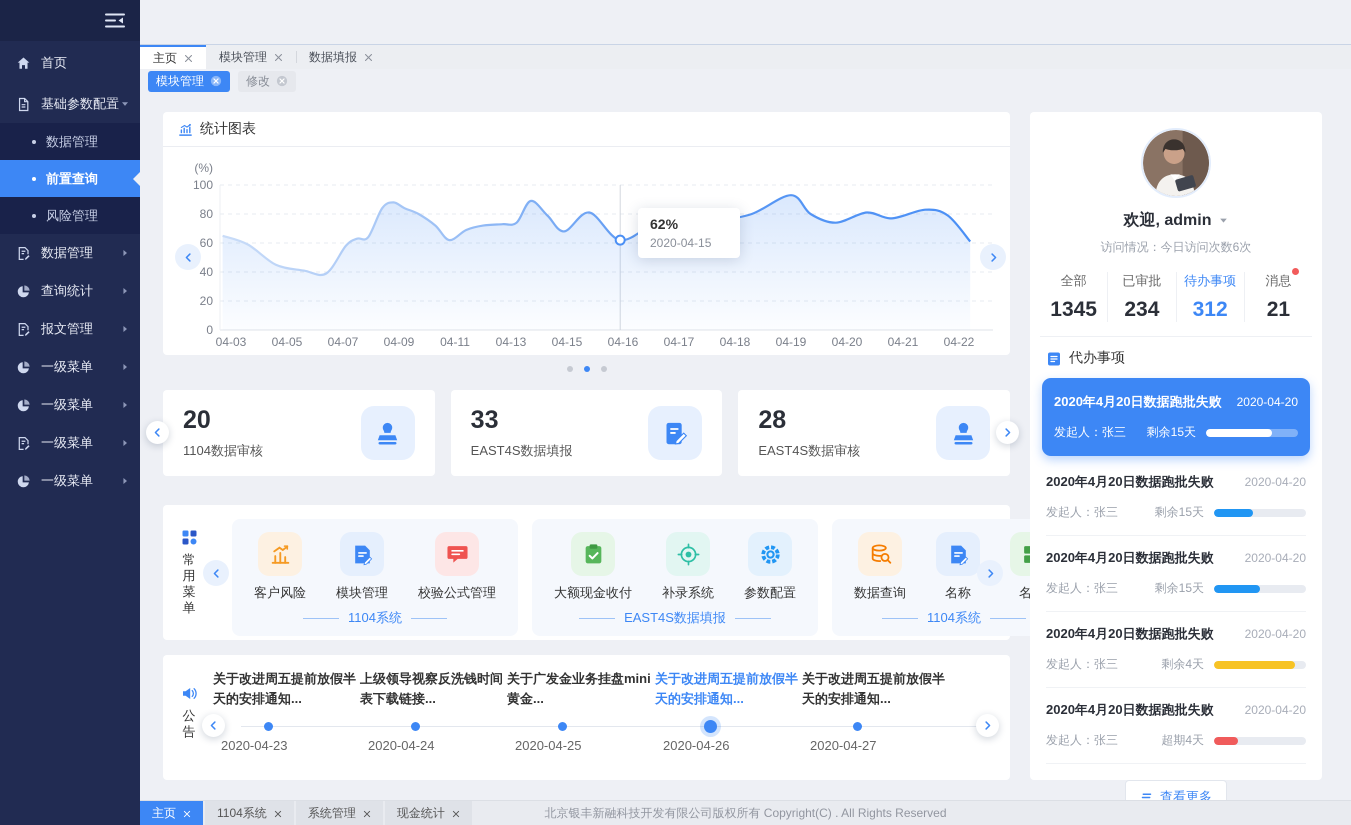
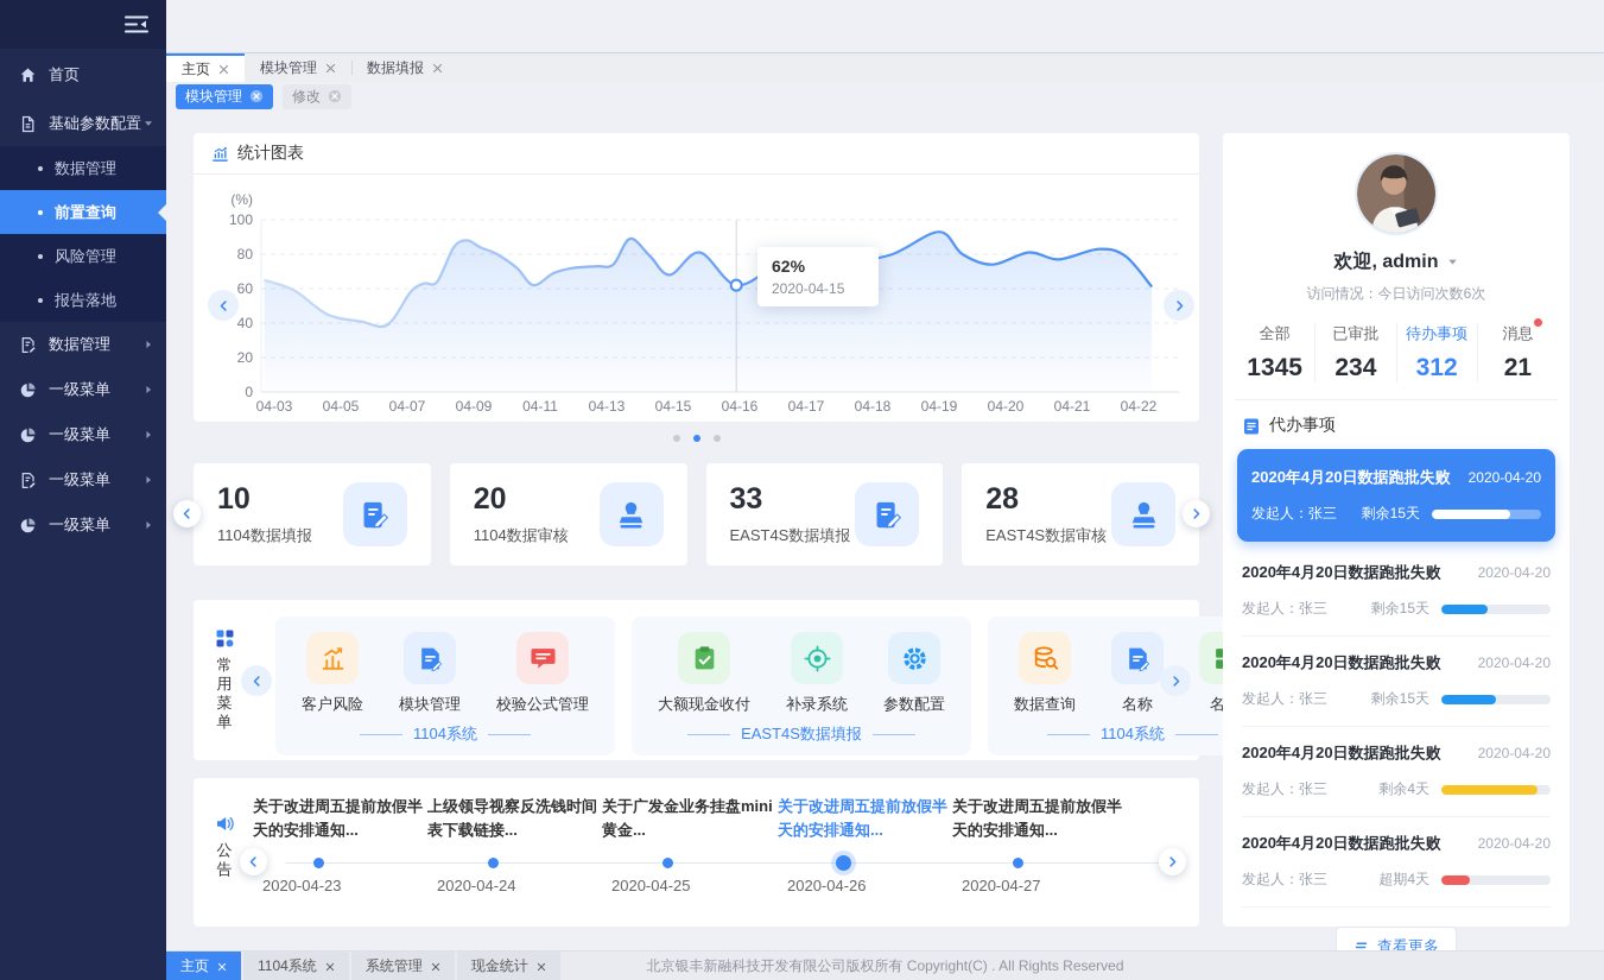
  首页
  基础参数配置
  数据管理
  前置查询
  风险管理
+ 报告落地
  数据管理
- 查询统计
- 报文管理
  一级菜单
  一级菜单
  一级菜单
  一级菜单
  主页
  模块管理
  数据填报
  模块管理
  修改
  统计图表
  100
  80
  60
  40
  20
  0
  (%)
  04-03
  04-05
  04-07
  04-09
  04-11
  04-13
  04-15
  04-16
  04-17
  04-18
  04-19
  04-20
  04-21
  04-22
  62%
  2020-04-15
+ 10
+ 1104数据填报
  20
  1104数据审核
  33
  EAST4S数据填报
  28
  EAST4S数据审核
  常
  用
  菜
  单
  客户风险
  模块管理
  校验公式管理
  1104系统
  大额现金收付
  补录系统
  参数配置
  EAST4S数据填报
  数据查询
  名称
  1104系统
  公
  告
  关于改进周五提前放假半天的安排通知...
  2020-04-23
  上级领导视察反洗钱时间表下载链接...
  2020-04-24
  关于广发金业务挂盘mini黄金...
  2020-04-25
  关于改进周五提前放假半天的安排通知...
  2020-04-26
  关于改进周五提前放假半天的安排通知...
  2020-04-27
  欢迎, admin
  访问情况：今日访问次数6次
  全部
  1345
  已审批
  234
  待办事项
  312
  消息
  21
  代办事项
  2020年4月20日数据跑批失败
  2020-04-20
  发起人：张三
  剩余15天
  2020年4月20日数据跑批失败
  2020-04-20
  发起人：张三
  剩余15天
  2020年4月20日数据跑批失败
  2020-04-20
  发起人：张三
  剩余15天
  2020年4月20日数据跑批失败
  2020-04-20
  发起人：张三
  剩余4天
  2020年4月20日数据跑批失败
  2020-04-20
  发起人：张三
  超期4天
  查看更多
  主页
  1104系统
  系统管理
  现金统计
  北京银丰新融科技开发有限公司版权所有 Copyright(C) . All Rights Reserved
